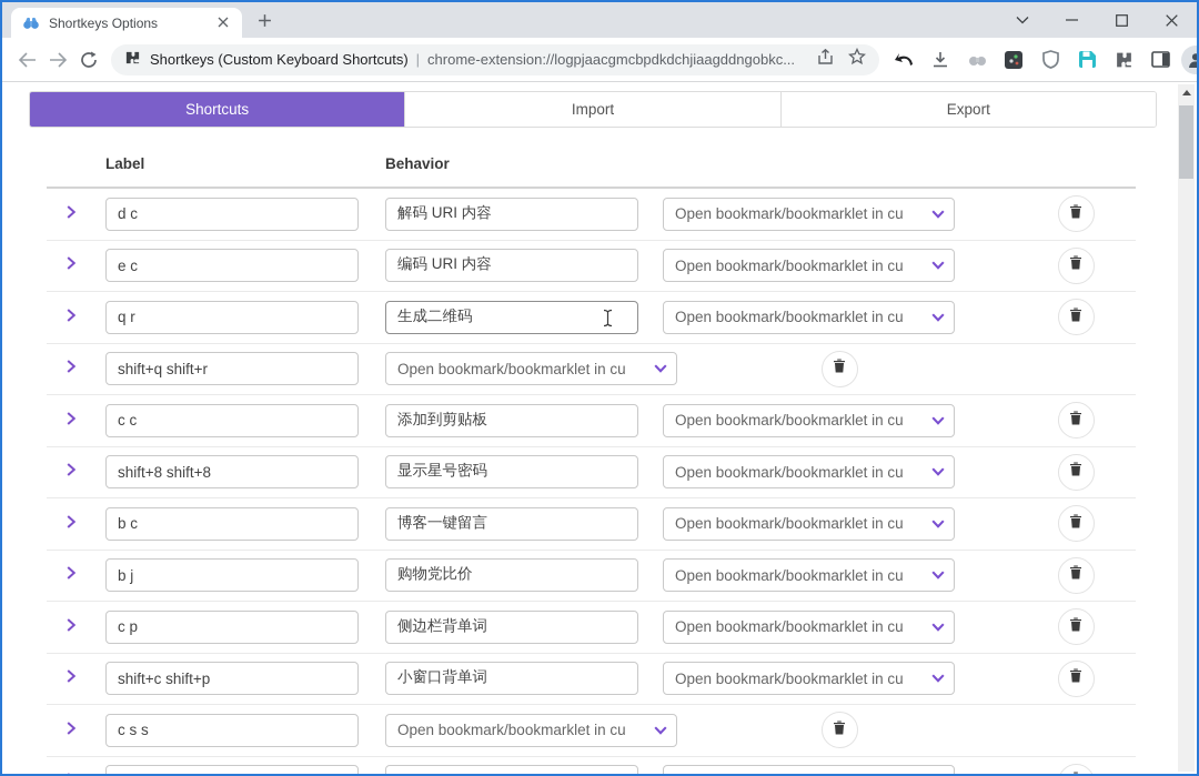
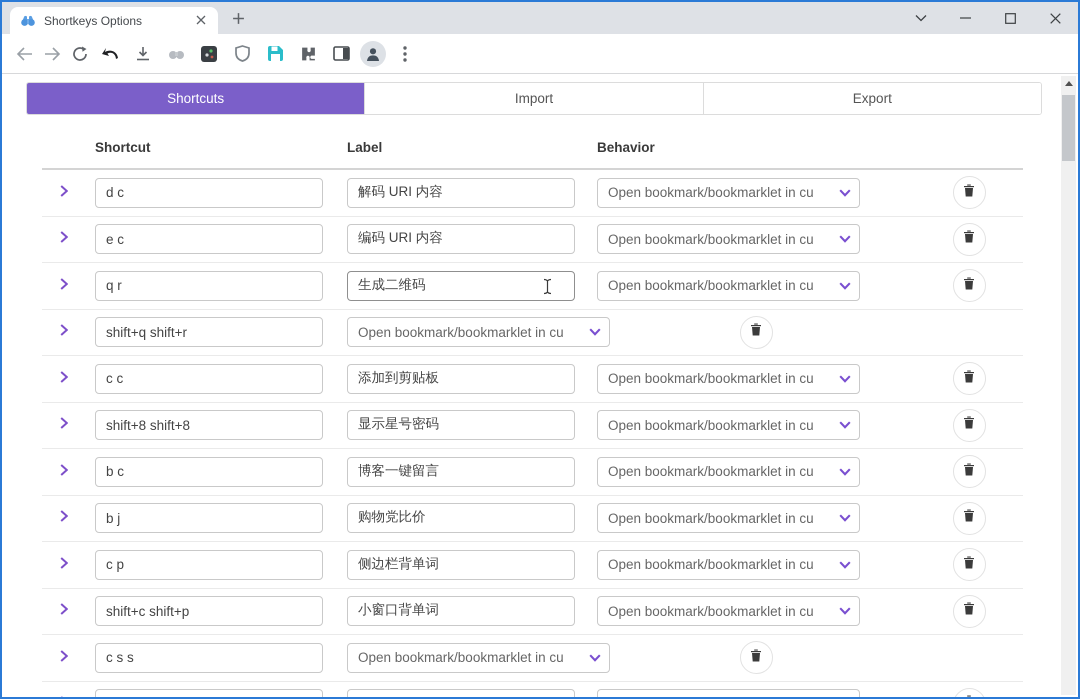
  Shortkeys Options
- Shortkeys (Custom Keyboard Shortcuts)
- |
- chrome-extension://logpjaacgmcbpdkdchjiaagddngobkc...
  Shortcuts
  Import
  Export
+ Shortcut
  Label
  Behavior
  d c
  解码 URI 内容
  Open bookmark/bookmarklet in cu
  e c
  编码 URI 内容
  Open bookmark/bookmarklet in cu
  q r
  生成二维码
  Open bookmark/bookmarklet in cu
  shift+q shift+r
  Open bookmark/bookmarklet in cu
  c c
  添加到剪贴板
  Open bookmark/bookmarklet in cu
  shift+8 shift+8
  显示星号密码
  Open bookmark/bookmarklet in cu
  b c
  博客一键留言
  Open bookmark/bookmarklet in cu
  b j
  购物党比价
  Open bookmark/bookmarklet in cu
  c p
  侧边栏背单词
  Open bookmark/bookmarklet in cu
  shift+c shift+p
  小窗口背单词
  Open bookmark/bookmarklet in cu
  c s s
  Open bookmark/bookmarklet in cu
